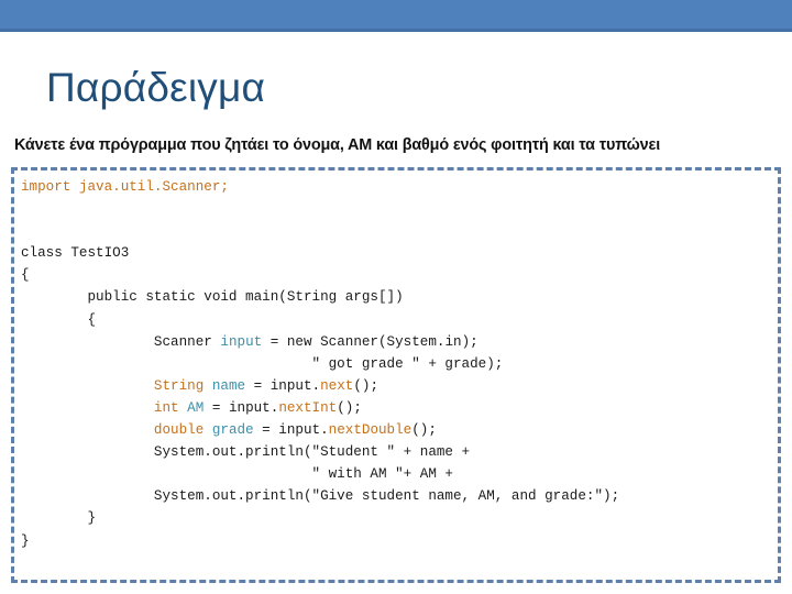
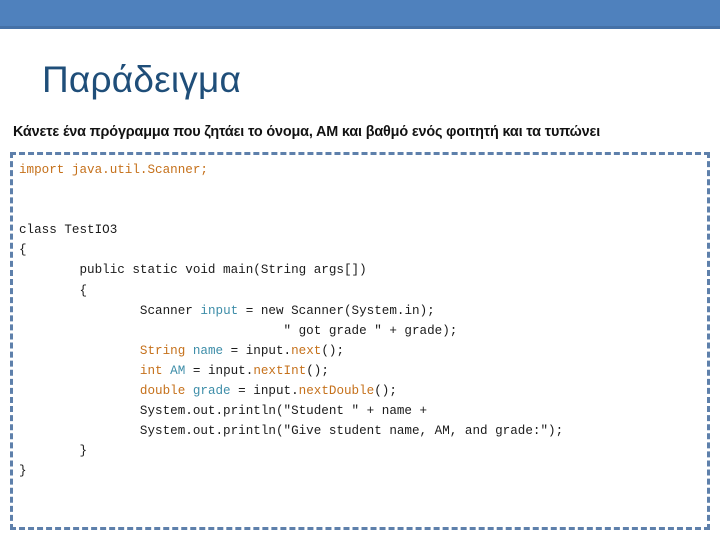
  Παράδειγμα
  Κάνετε ένα πρόγραμμα που ζητάει το όνομα, ΑΜ και βαθμό ενός φοιτητή και τα τυπώνει
  import java.util.Scanner;
  class TestIO3
  {
  public static void main(String args[])
  {
  Scanner input = new Scanner(System.in);
  " got grade " + grade);
  String name = input.next();
  int AM = input.nextInt();
  double grade = input.nextDouble();
  System.out.println("Student " + name +
- " with AM "+ AM +
  System.out.println("Give student name, AM, and grade:");
  }
  }
